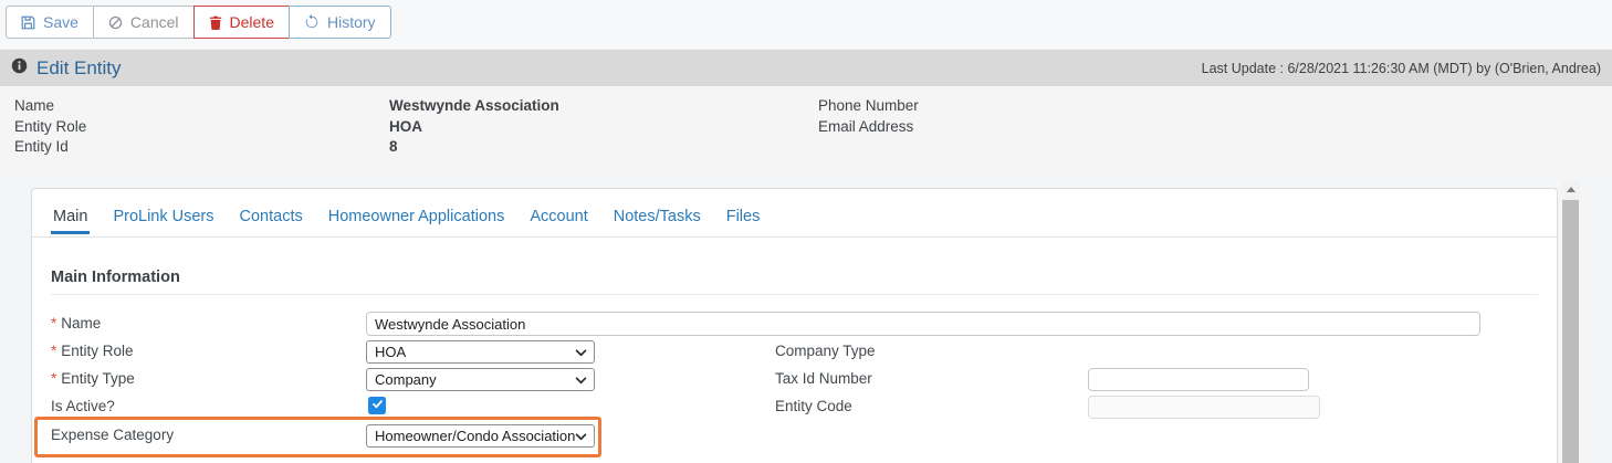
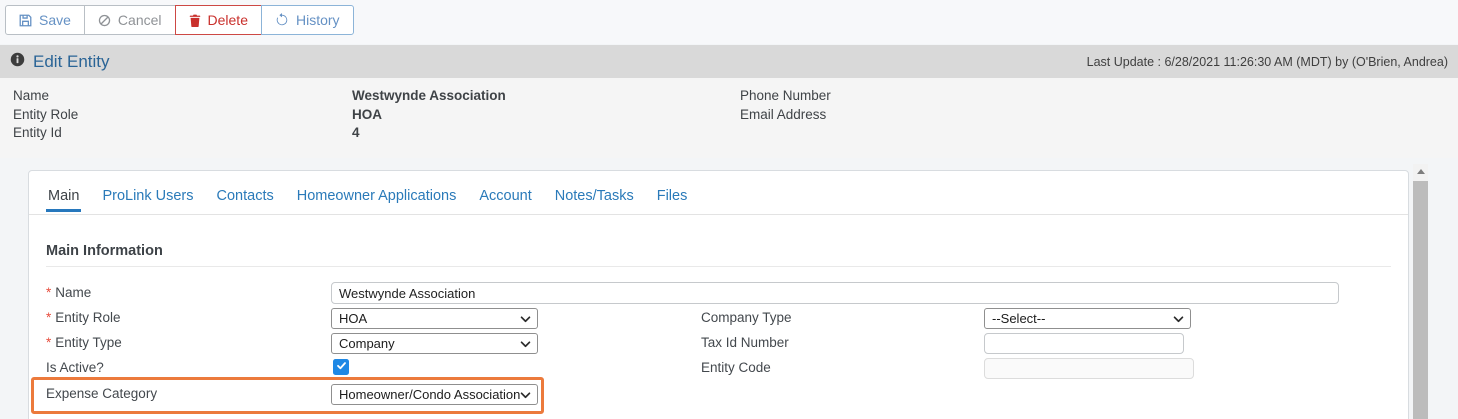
  Save
  Cancel
  Delete
  History
  Edit Entity
  Last Update : 6/28/2021 11:26:30 AM (MDT) by (O'Brien, Andrea)
  Name
  Entity Role
  Entity Id
  Westwynde Association
  HOA
- 8
+ 4
  Phone Number
  Email Address
  Main
  ProLink Users
  Contacts
  Homeowner Applications
  Account
  Notes/Tasks
  Files
  Main Information
  * Name
  Westwynde Association
  * Entity Role
  HOA
  Company Type
+ --Select--
  * Entity Type
  Company
  Tax Id Number
  Is Active?
  Entity Code
  Expense Category
  Homeowner/Condo Association
